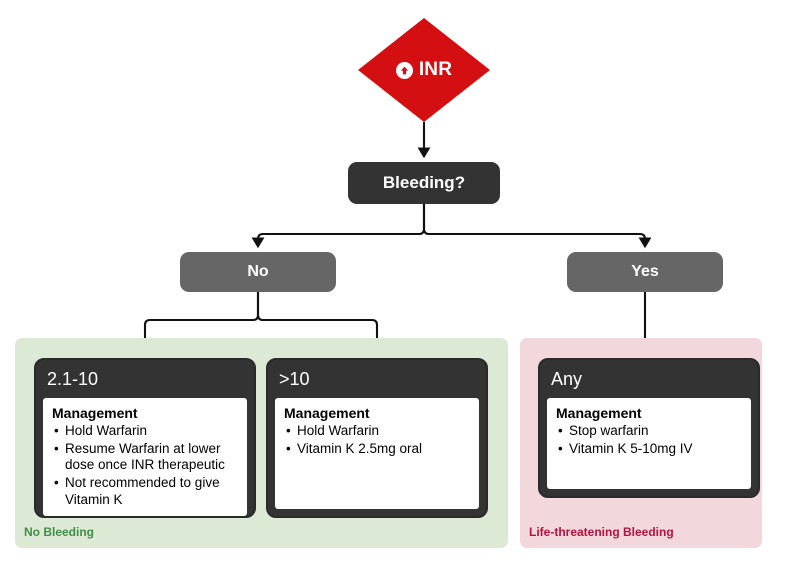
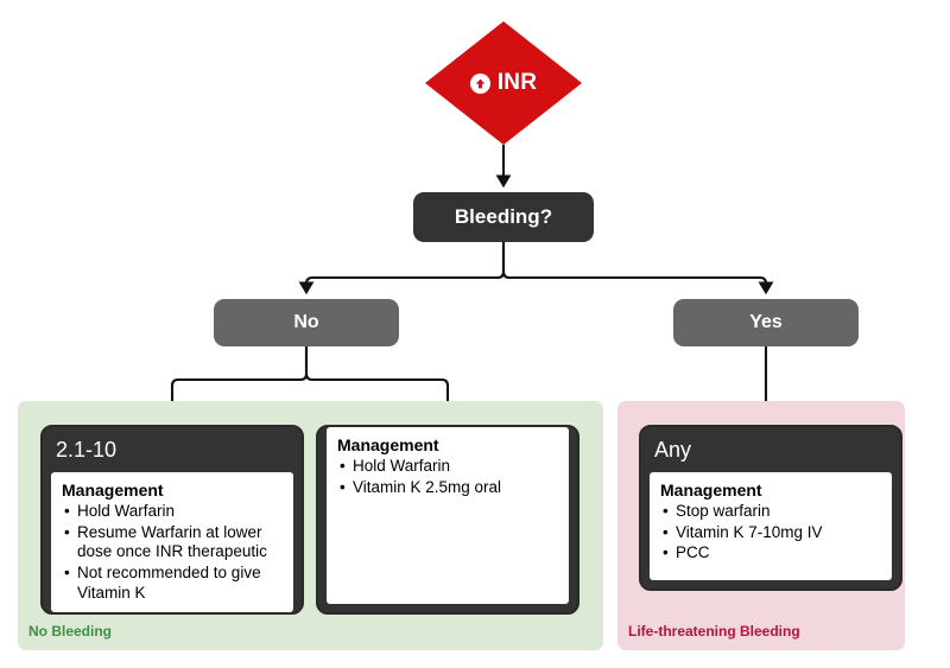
  INR
  Bleeding?
  No
  Yes
  No Bleeding
  Life-threatening Bleeding
  2.1-10
  Management
  Hold Warfarin
  Resume Warfarin at lower dose once INR therapeutic
  Not recommended to give Vitamin K
- >10
  Management
  Hold Warfarin
  Vitamin K 2.5mg oral
  Any
  Management
  Stop warfarin
- Vitamin K 5-10mg IV
+ Vitamin K 7-10mg IV
+ PCC
